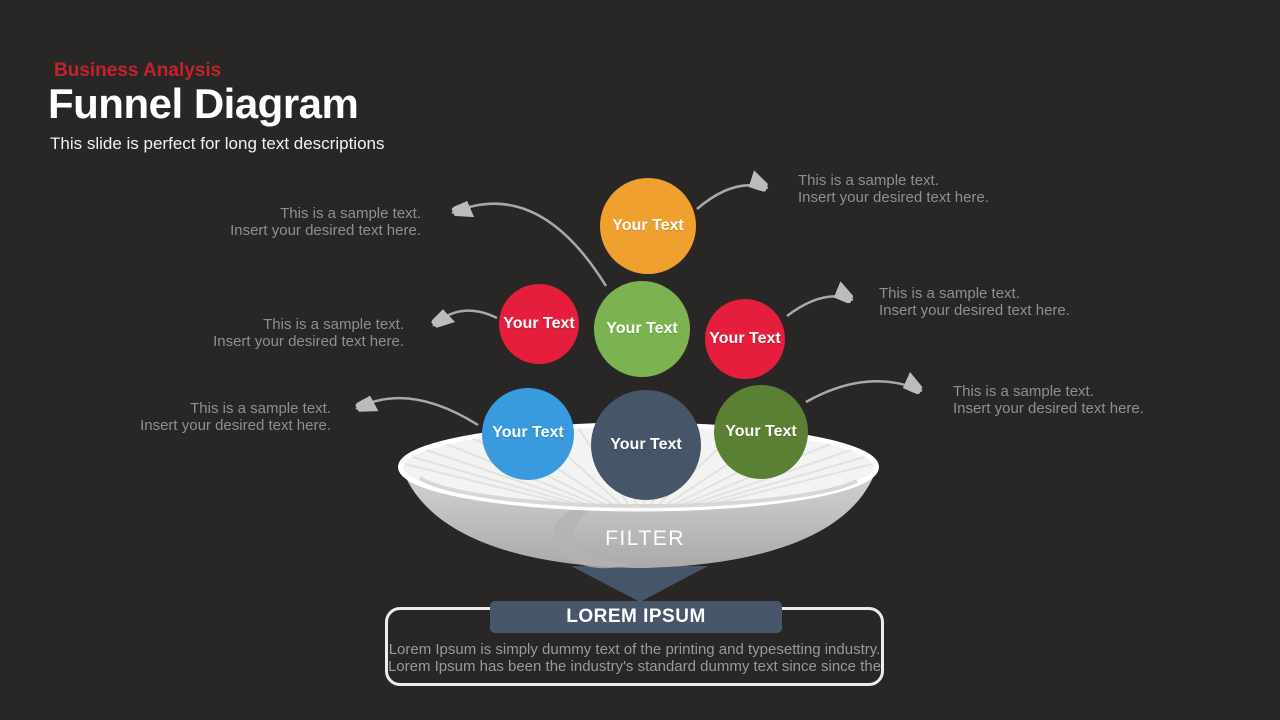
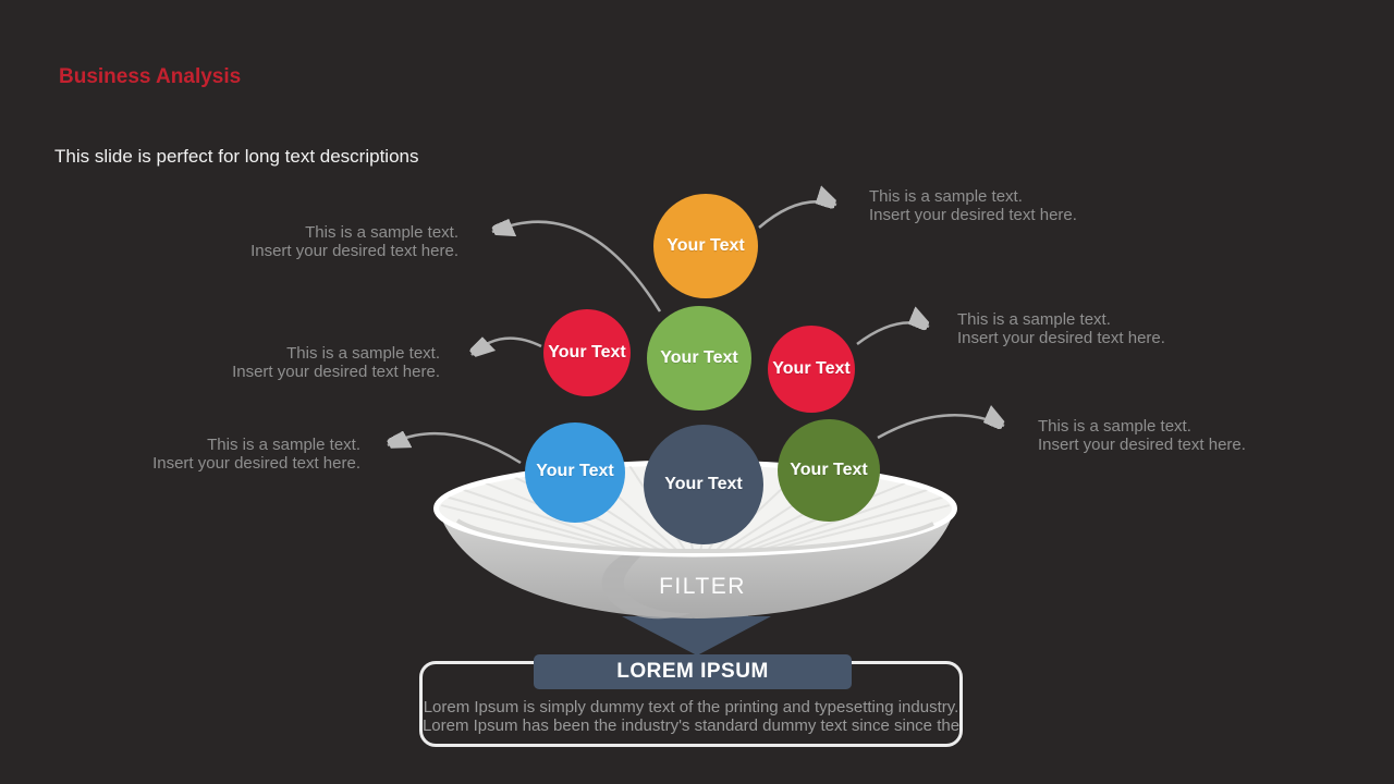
  Business Analysis
- Funnel Diagram
  This slide is perfect for long text descriptions
  Your Text
  Your Text
  Your Text
  Your Text
  Your Text
  Your Text
  Your Text
  This is a sample text.
  Insert your desired text here.
  This is a sample text.
  Insert your desired text here.
  This is a sample text.
  Insert your desired text here.
  This is a sample text.
  Insert your desired text here.
  This is a sample text.
  Insert your desired text here.
  This is a sample text.
  Insert your desired text here.
  FILTER
  LOREM IPSUM
  Lorem Ipsum is simply dummy text of the printing and typesetting industry.
  Lorem Ipsum has been the industry's standard dummy text since since the
